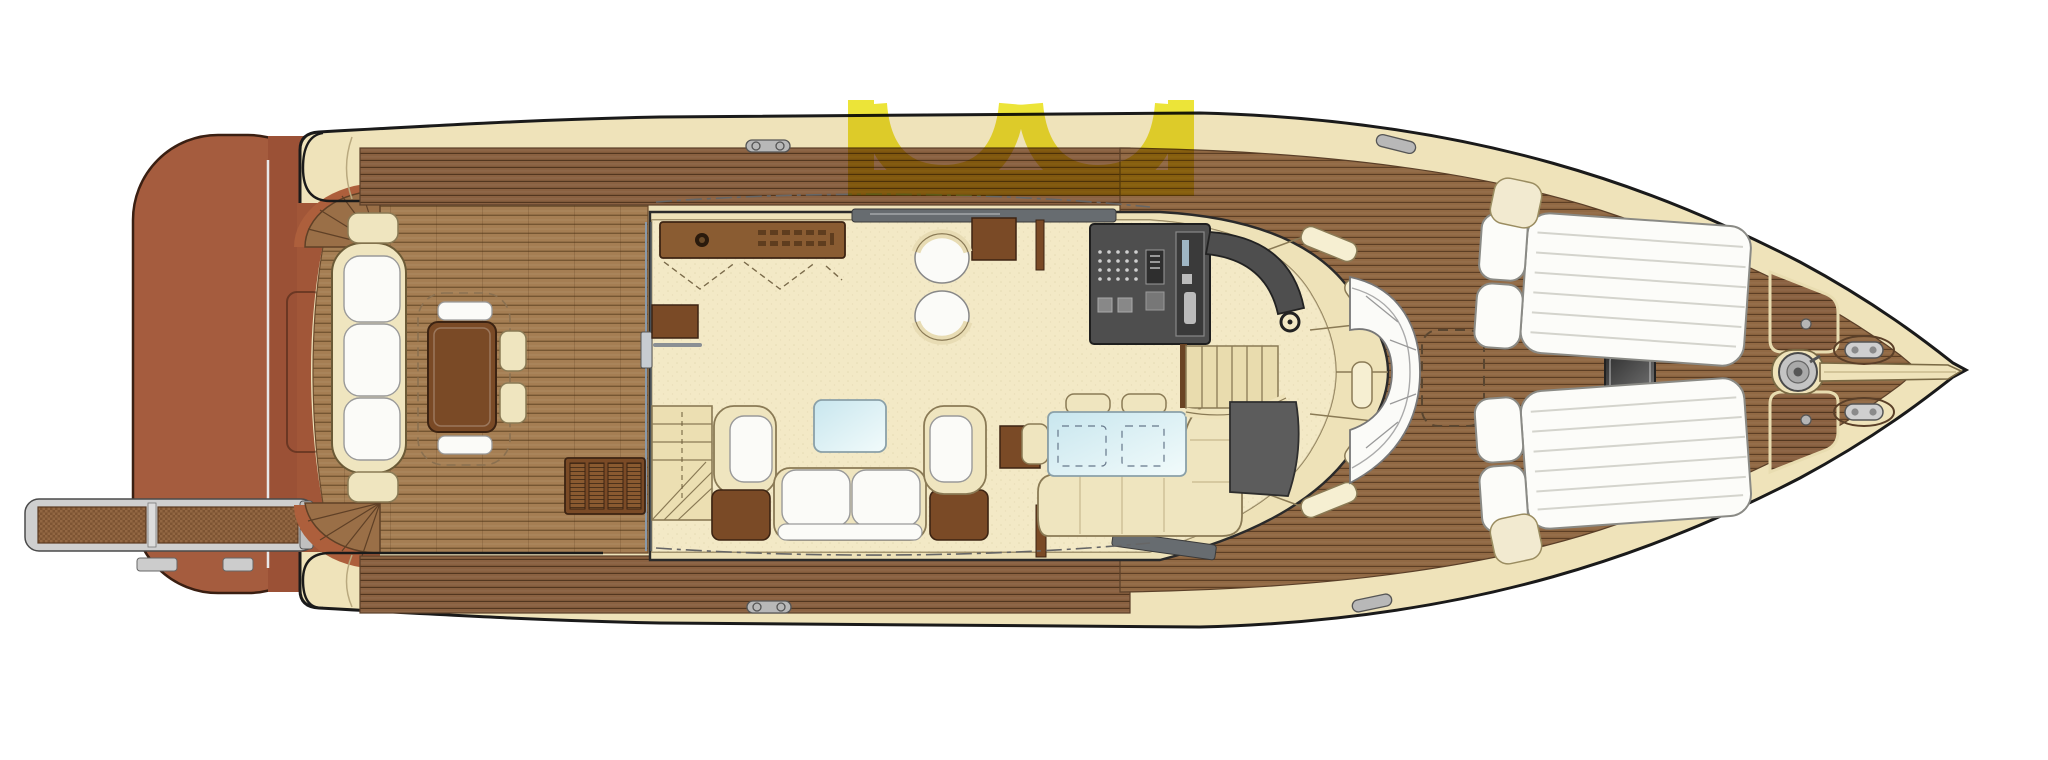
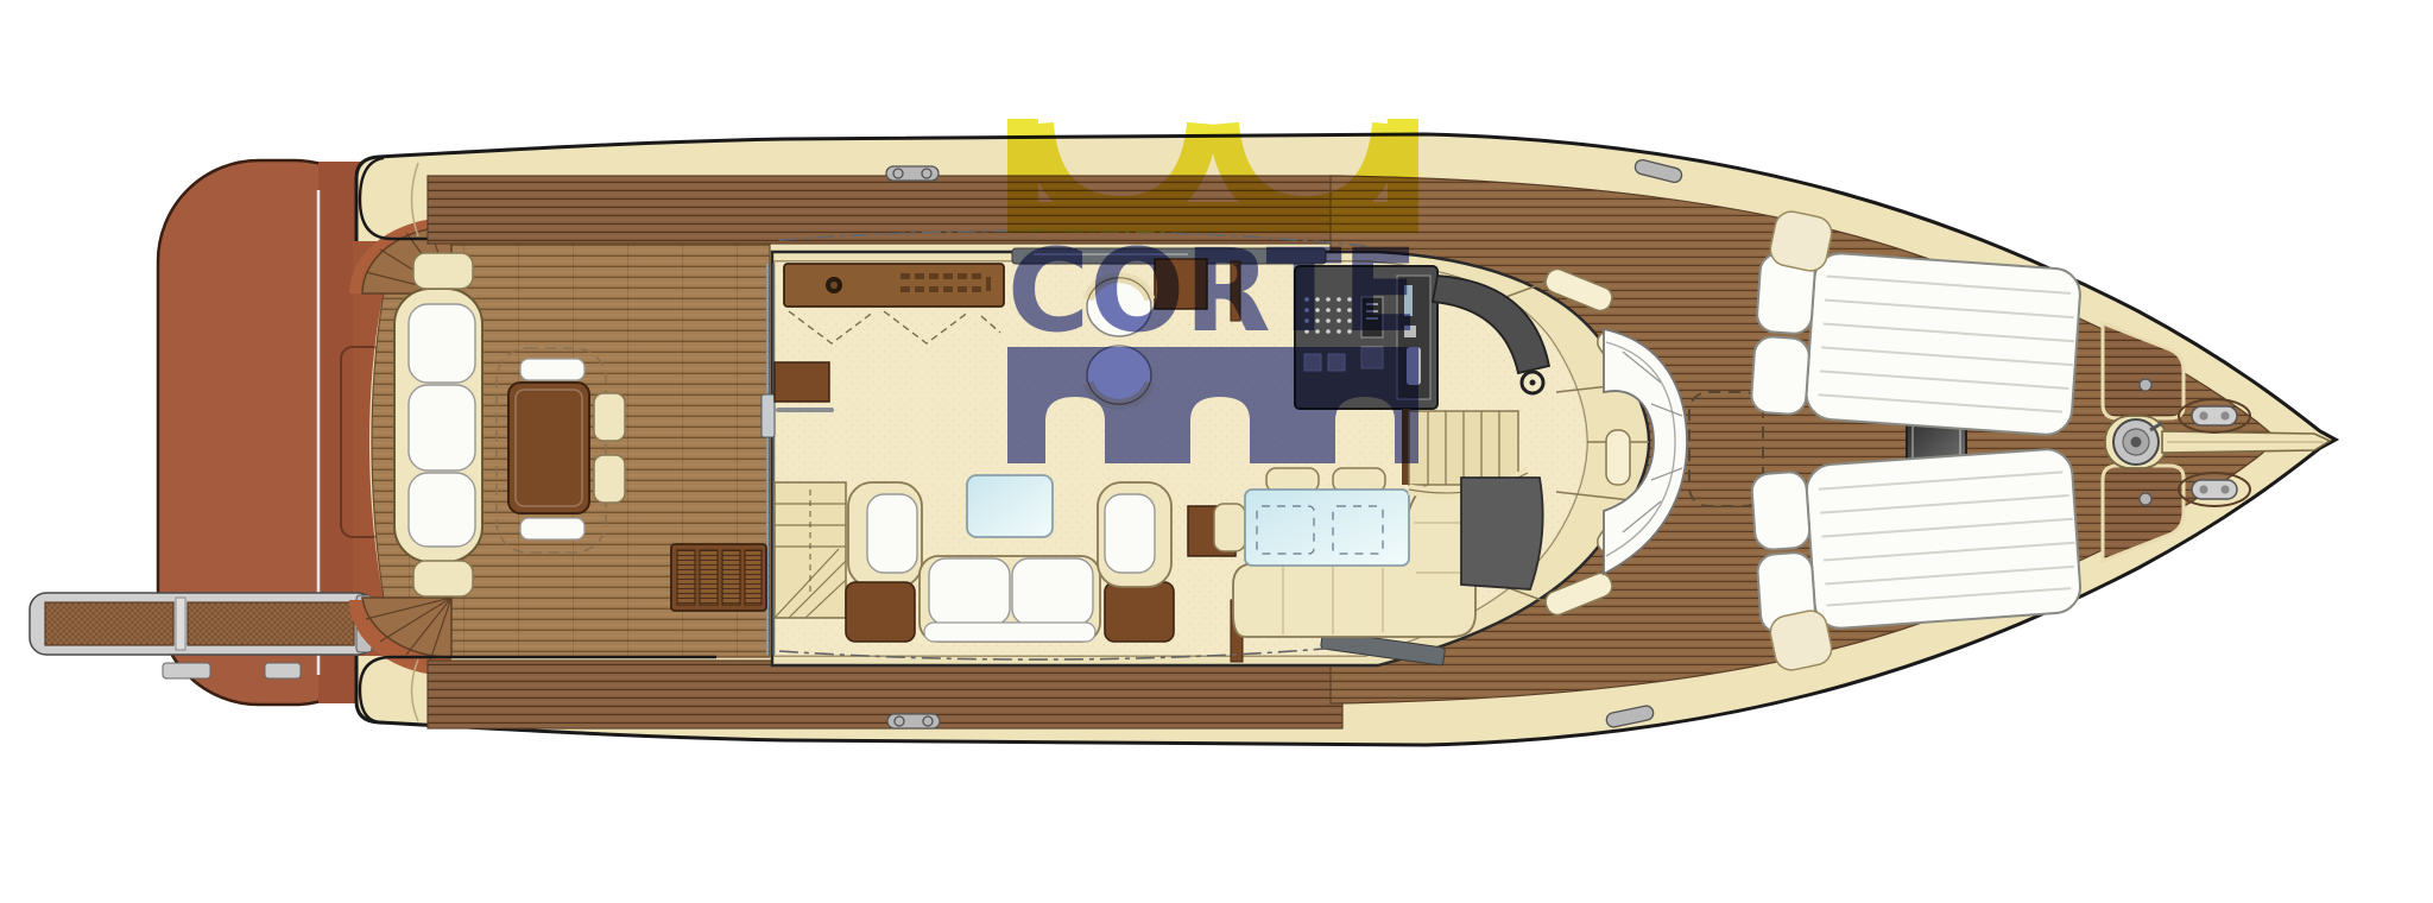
+ CORTE
